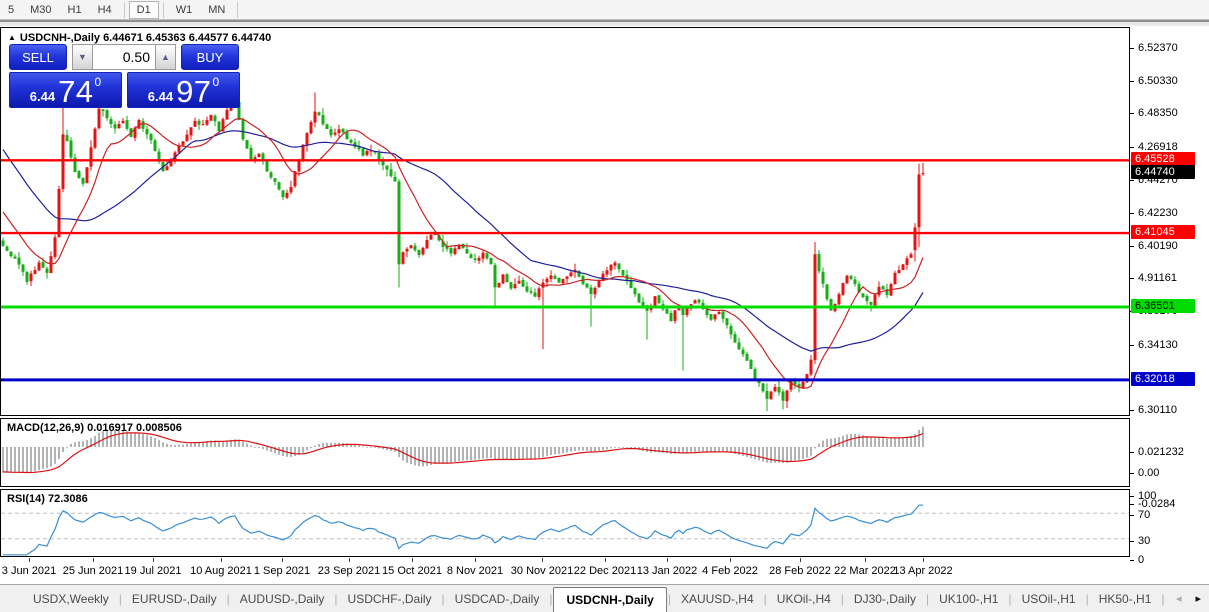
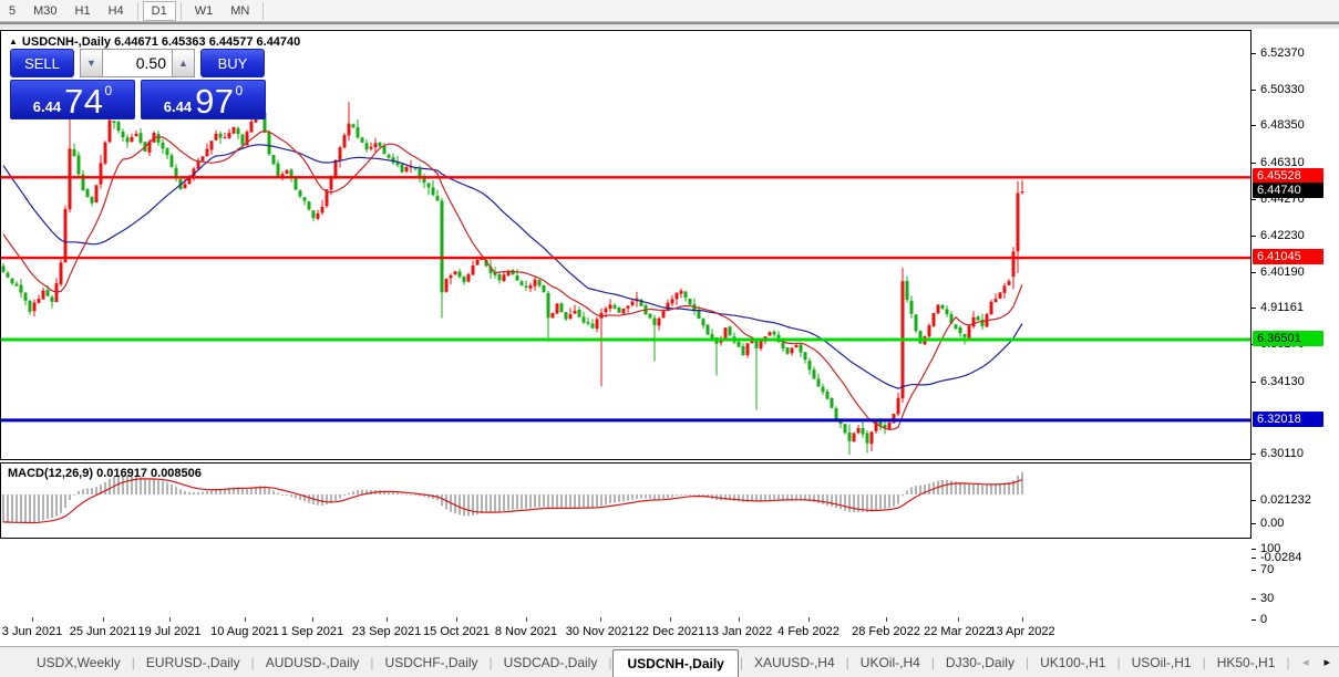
  5
  M30
  H1
  H4
  D1
  W1
  MN
  ▲ USDCNH-,Daily 6.44671 6.45363 6.44577 6.44740
  SELL
  ▼
  0.50
  ▲
  BUY
  6.44
  74
  0
  6.44
  97
  0
  MACD(12,26,9) 0.016917 0.008506
- RSI(14) 72.3086
  6.52370
  6.50330
  6.48350
- 4.26918
+ 6.46310
  6.44270
  6.42230
  6.40190
  4.91161
  6.34130
  6.30110
  0.021232
  0.00
  -0.0284
  100
  70
  30
  0
  6.45528
  6.41045
  6.36501
  6.32018
  6.44740
  3 Jun 2021
  25 Jun 2021
  19 Jul 2021
  10 Aug 2021
  1 Sep 2021
  23 Sep 2021
  15 Oct 2021
  8 Nov 2021
  30 Nov 2021
  22 Dec 2021
  13 Jan 2022
  4 Feb 2022
  28 Feb 2022
  22 Mar 2022
  13 Apr 2022
  USDX,Weekly
  |
  EURUSD-,Daily
  |
  AUDUSD-,Daily
  |
  USDCHF-,Daily
  |
  USDCAD-,Daily
  |
  USDCNH-,Daily
  |
  XAUUSD-,H4
  |
  UKOil-,H4
  |
  DJ30-,Daily
  |
  UK100-,H1
  |
  USOil-,H1
  |
  HK50-,H1
  |
  ◂
  ▸
